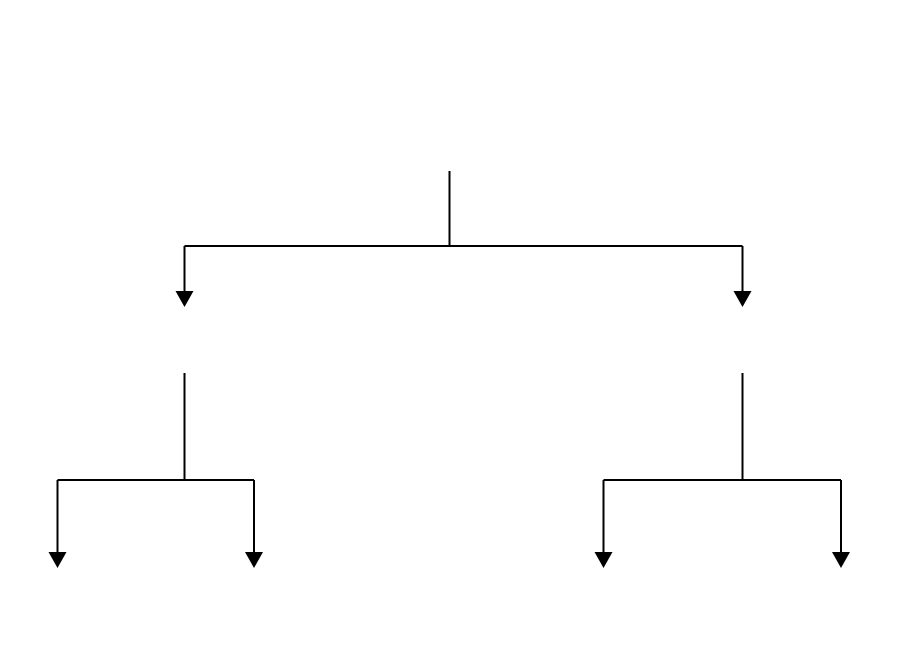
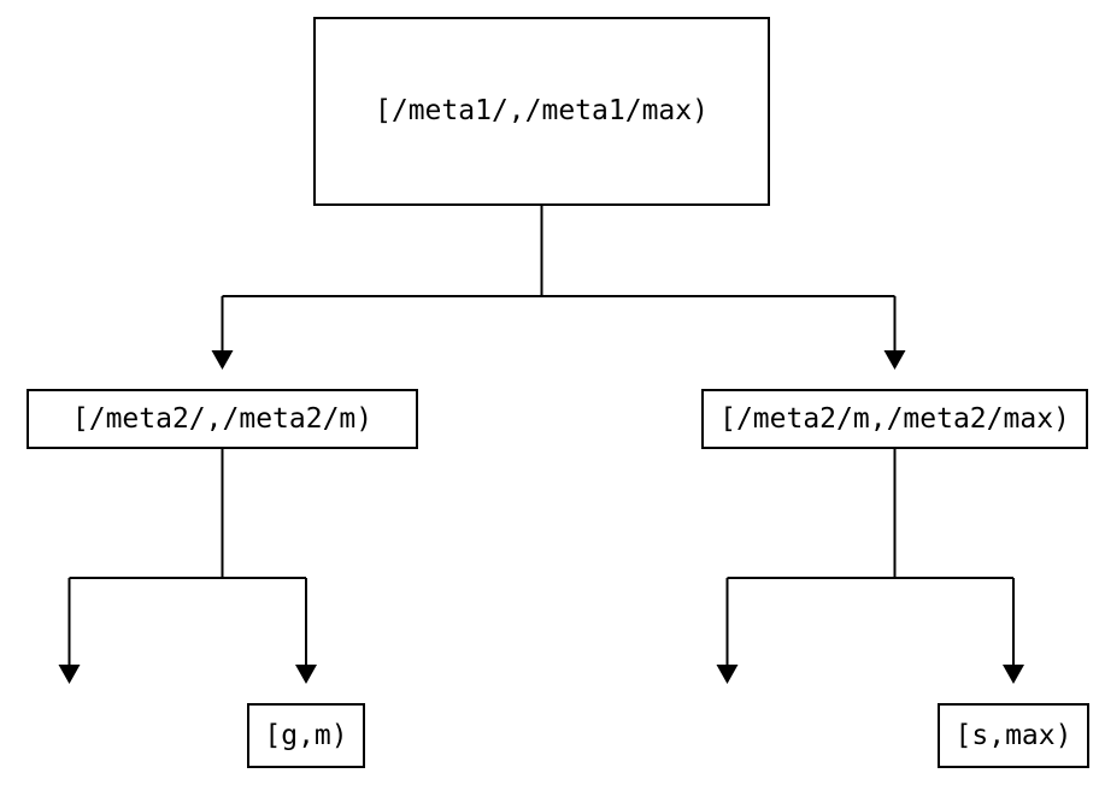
+ [/meta1/,/meta1/max)
+ [/meta2/,/meta2/m)
+ [/meta2/m,/meta2/max)
+ [g,m)
+ [s,max)
